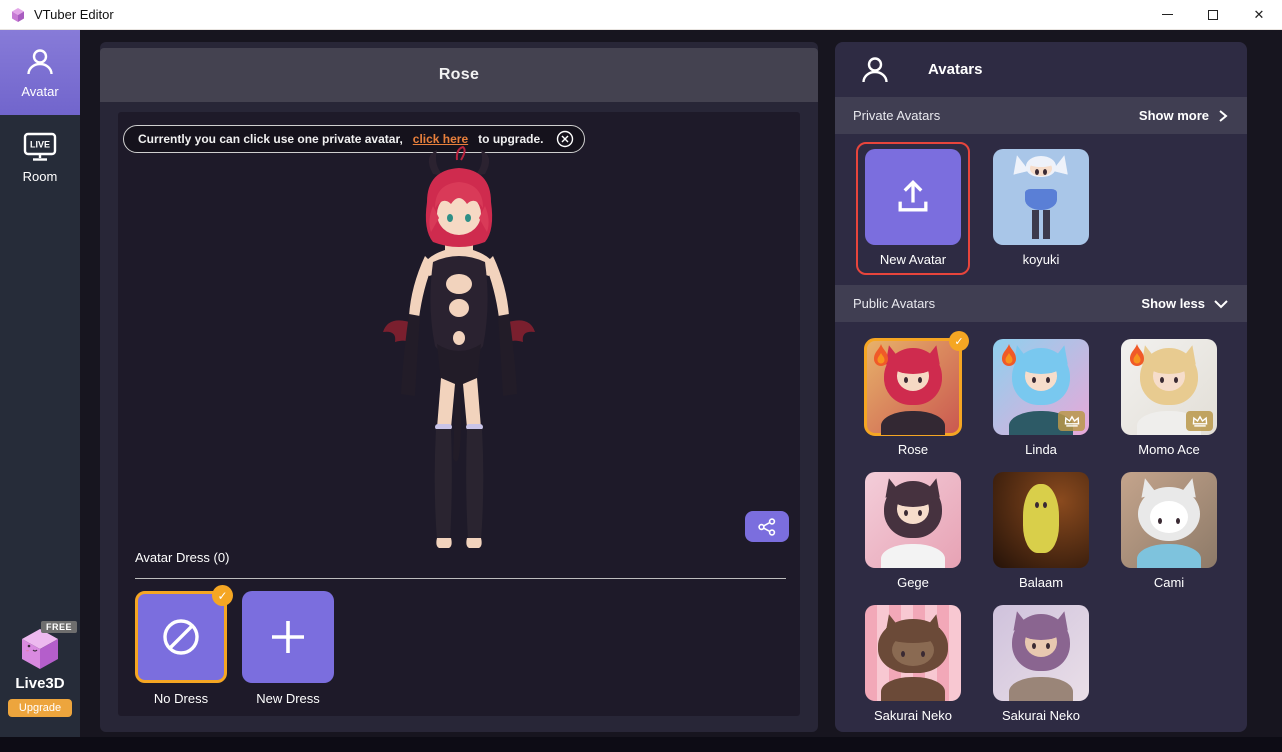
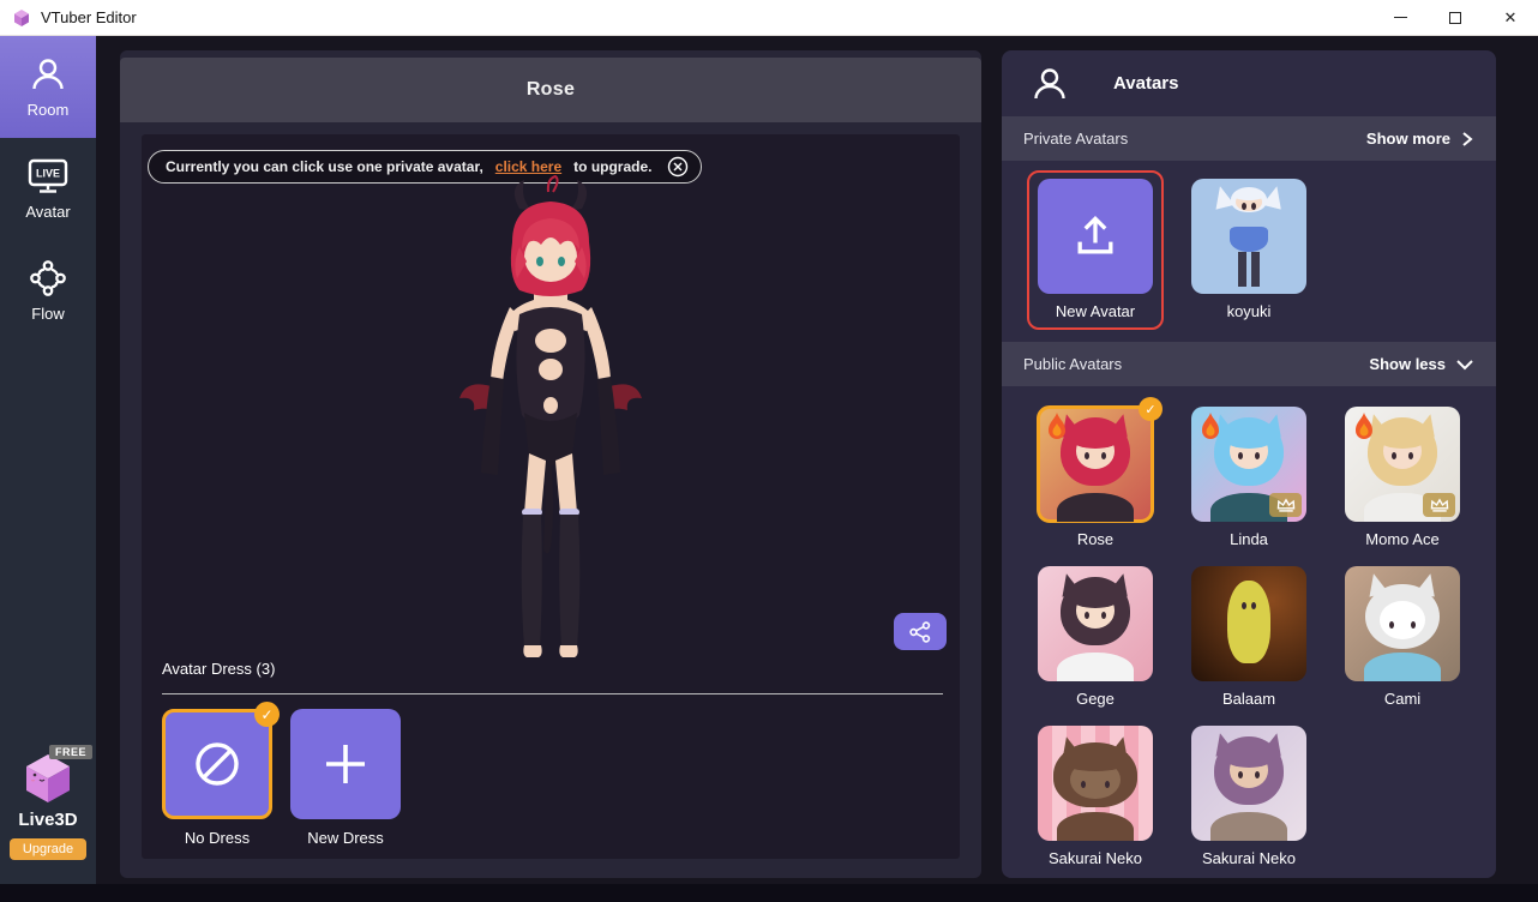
  VTuber Editor
  ✕
- Avatar
+ Room
  LIVE
- Room
+ Avatar
+ Flow
  FREE
  Live3D
  Upgrade
  Rose
  Currently you can click use one private avatar,
  click here
  to upgrade.
- Avatar Dress (0)
+ Avatar Dress (3)
  ✓
  No Dress
  New Dress
  Avatars
  Private Avatars
  Show more
  New Avatar
  koyuki
  Public Avatars
  Show less
  ✓
  Rose
  Linda
  Momo Ace
  Gege
  Balaam
  Cami
  Sakurai Neko
  Sakurai Neko
